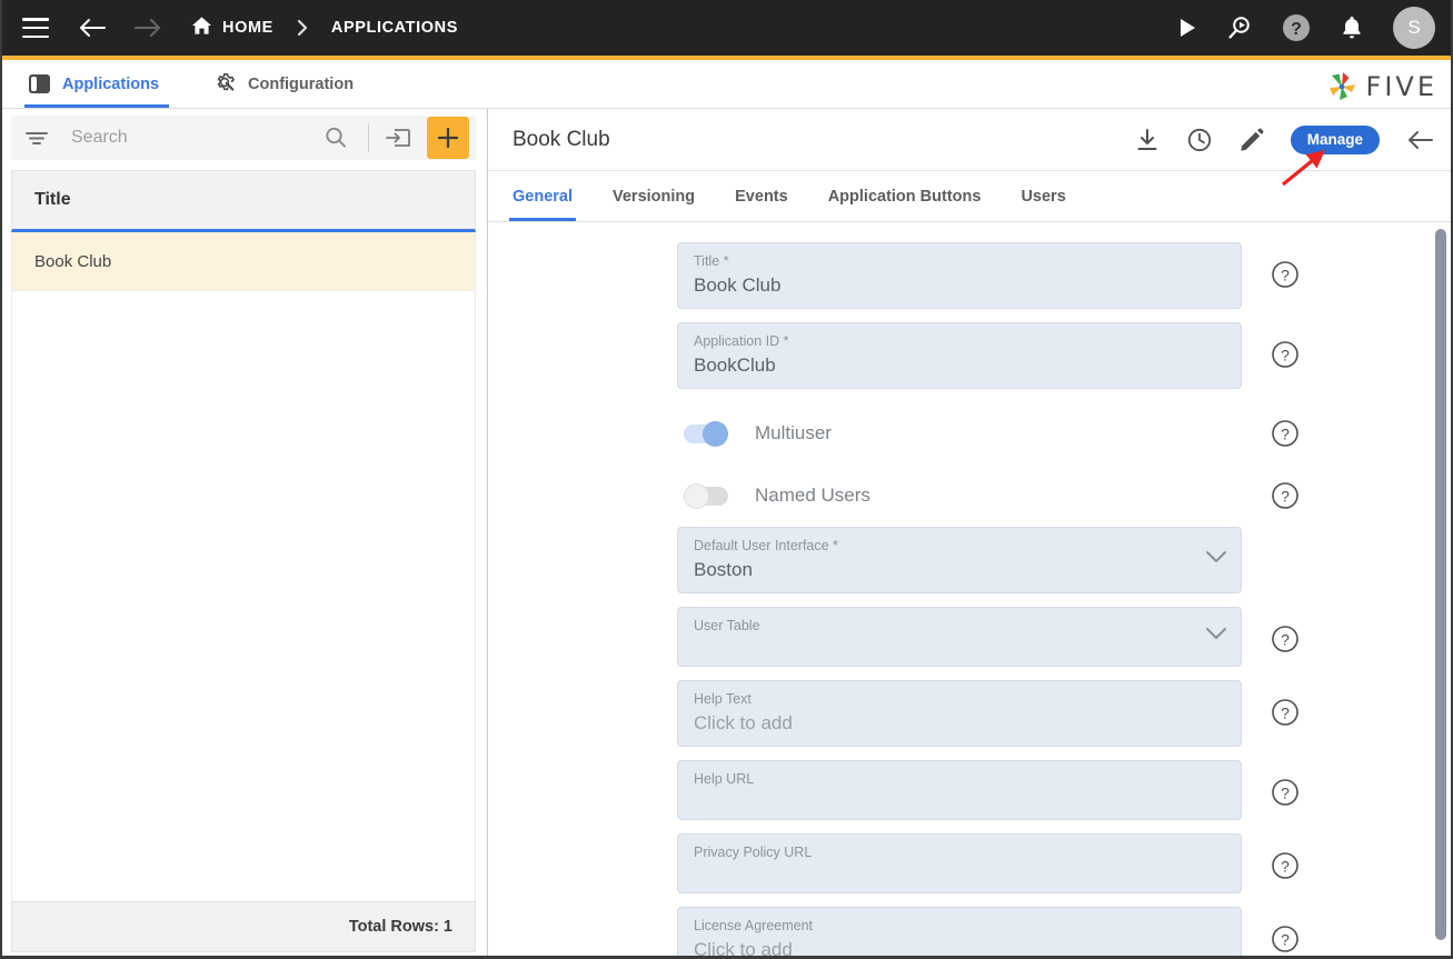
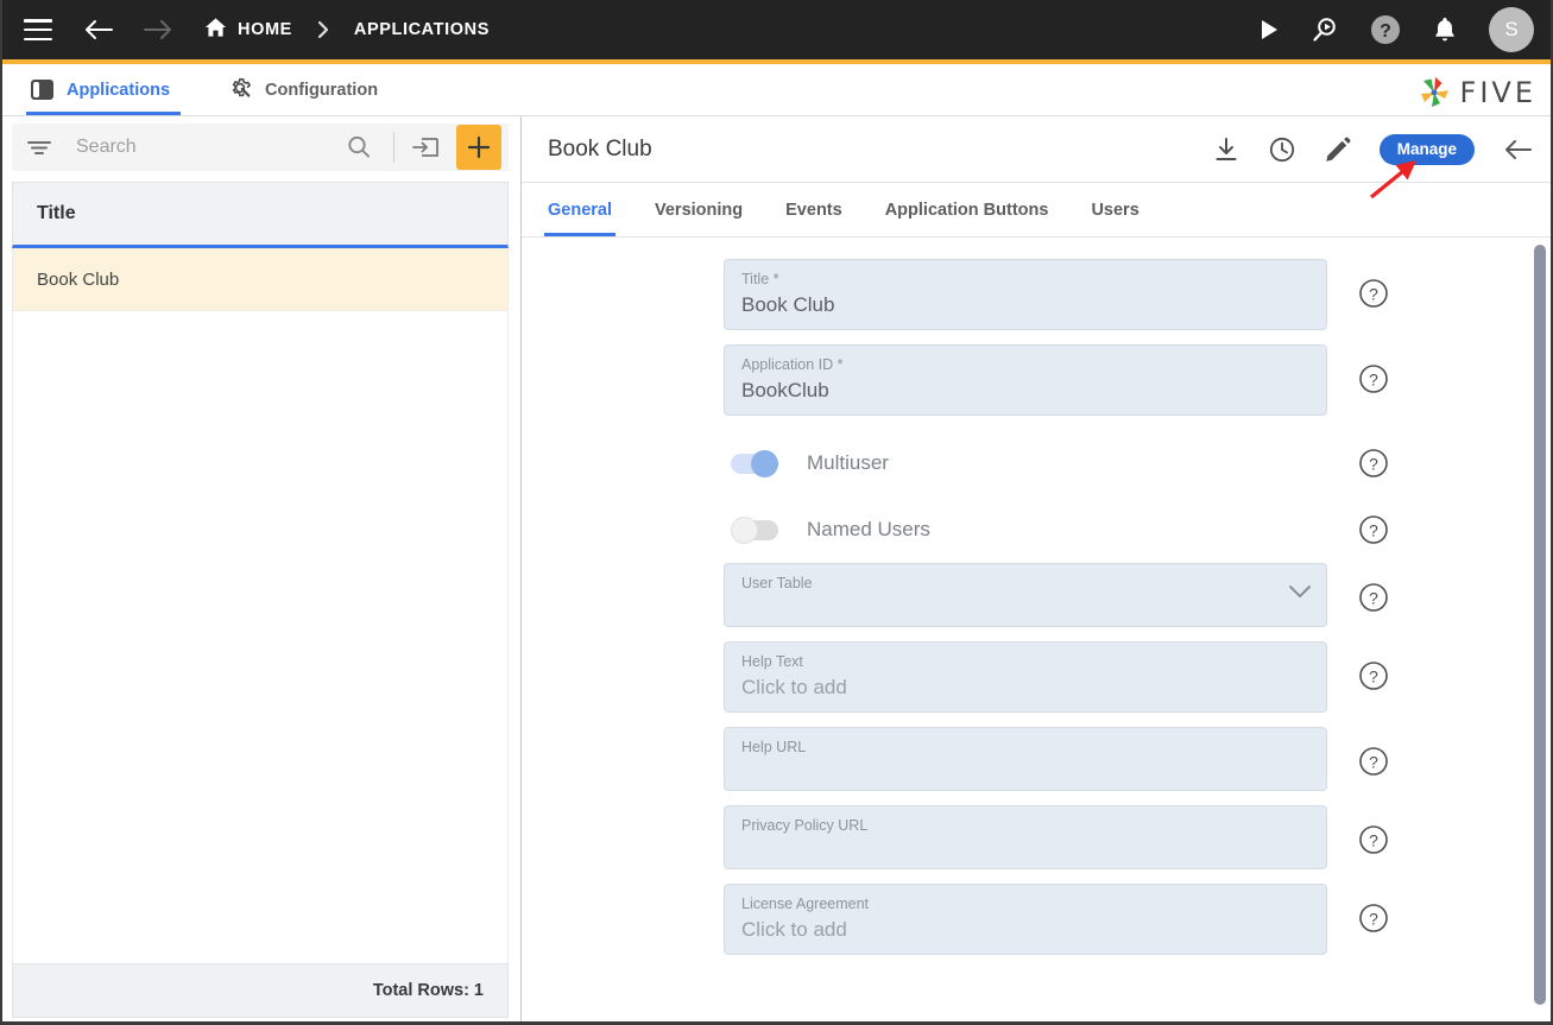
  HOME
  APPLICATIONS
  ?
  S
  Applications
  Configuration
  FIVE
  Search
  Title
  Book Club
  Total Rows: 1
  Book Club
  Manage
  General
  Versioning
  Events
  Application Buttons
  Users
  Title *
  Book Club
  ?
  Application ID *
  BookClub
  ?
  Multiuser
  ?
  Named Users
  ?
- Default User Interface *
- Boston
  User Table
  ?
  Help Text
  Click to add
  ?
  Help URL
  ?
  Privacy Policy URL
  ?
  License Agreement
  Click to add
  ?
